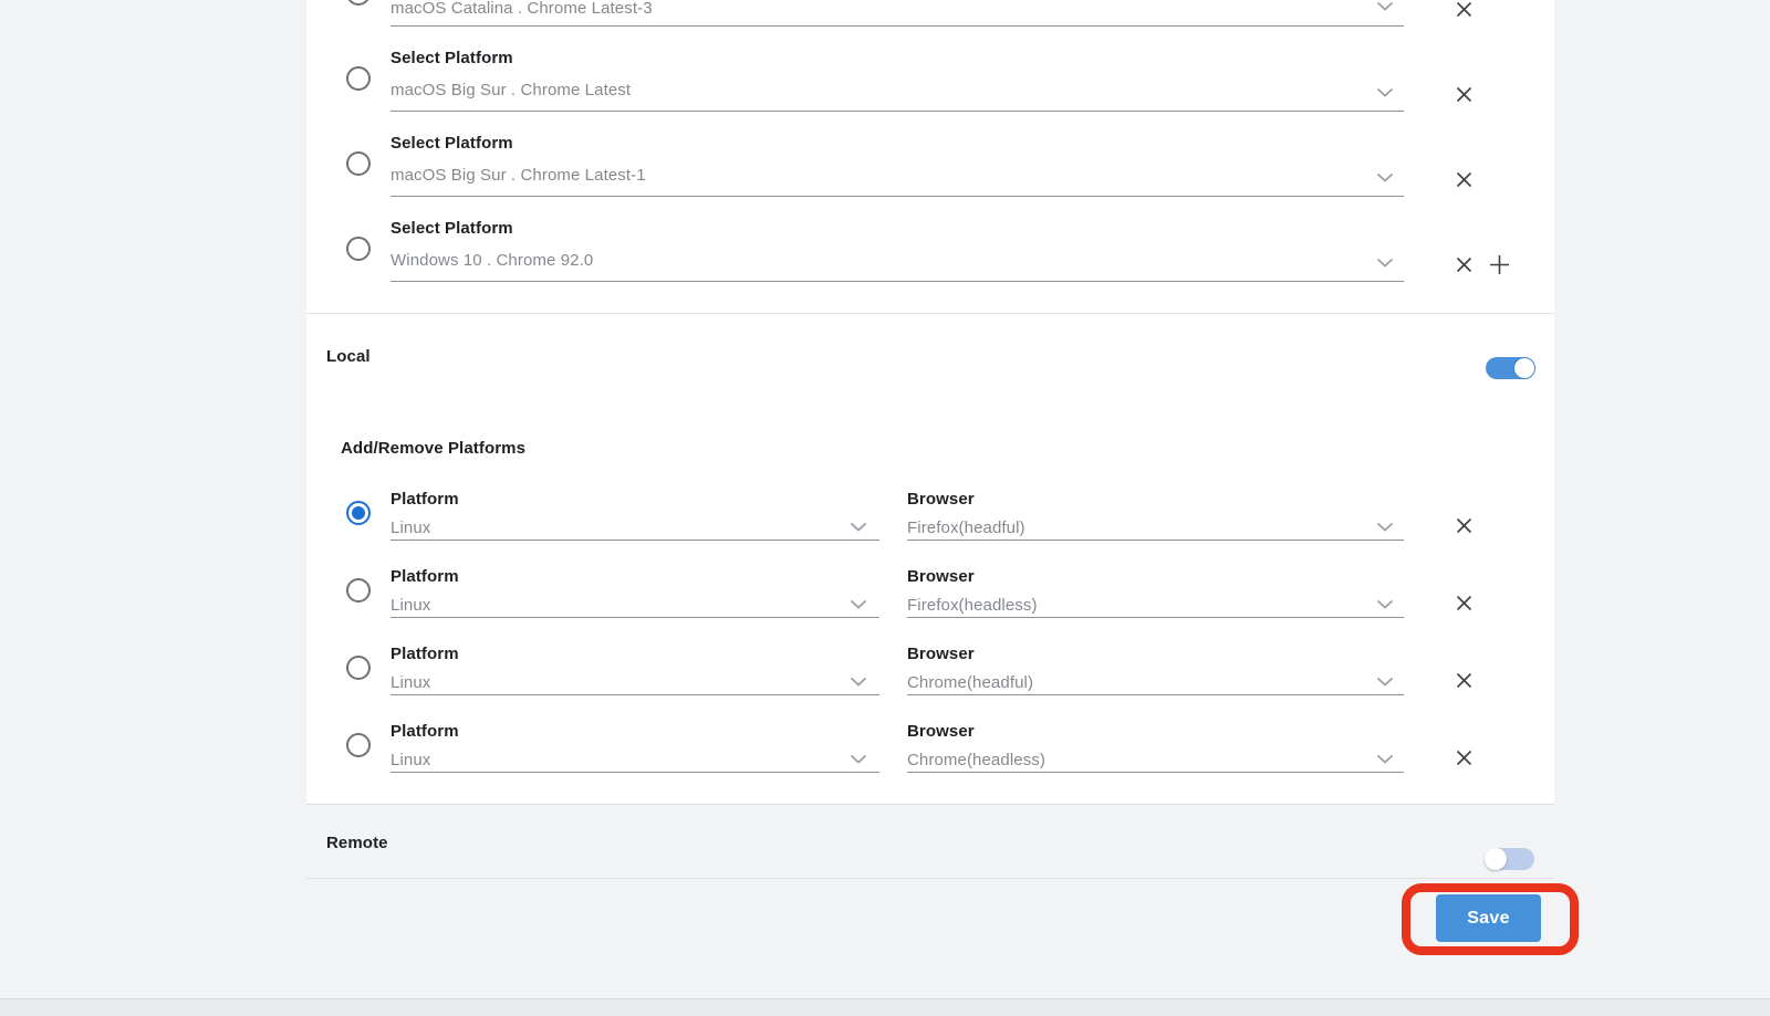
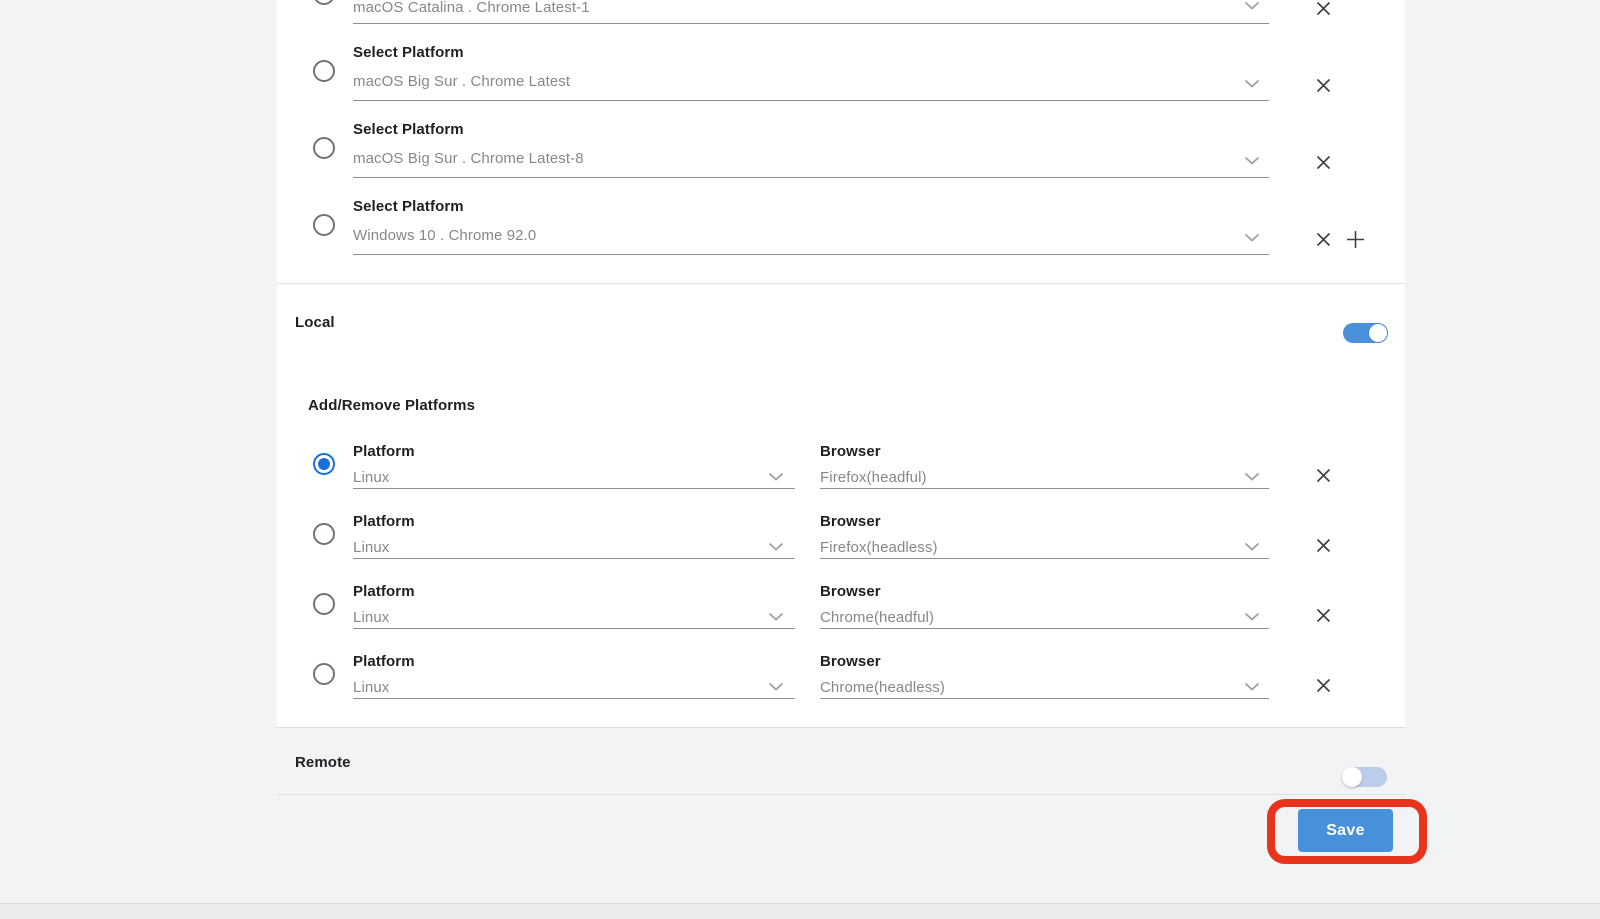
- macOS Catalina . Chrome Latest-3
+ macOS Catalina . Chrome Latest-1
  Select Platform
  macOS Big Sur . Chrome Latest
  Select Platform
- macOS Big Sur . Chrome Latest-1
+ macOS Big Sur . Chrome Latest-8
  Select Platform
  Windows 10 . Chrome 92.0
  Local
  Add/Remove Platforms
  Platform
  Linux
  Browser
  Firefox(headful)
  Platform
  Linux
  Browser
  Firefox(headless)
  Platform
  Linux
  Browser
  Chrome(headful)
  Platform
  Linux
  Browser
  Chrome(headless)
  Remote
  Save
